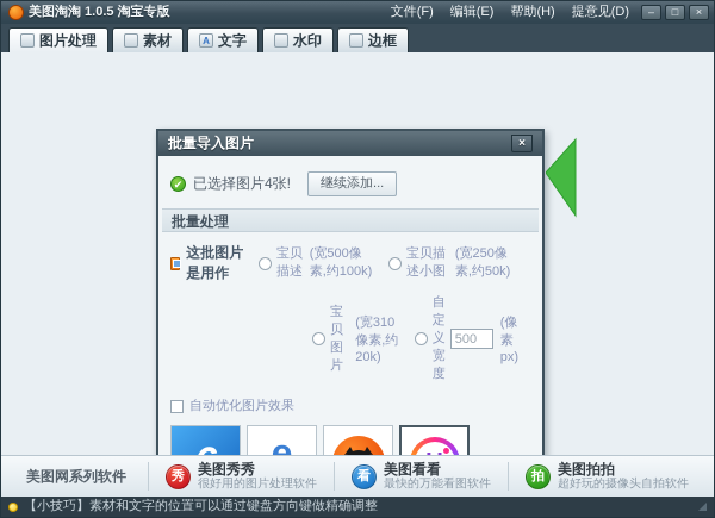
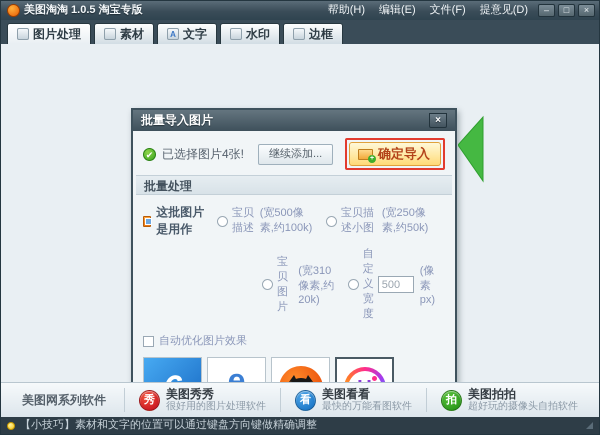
  美图淘淘 1.0.5 淘宝专版
- 文件(F)
+ 帮助(H)
  编辑(E)
- 帮助(H)
+ 文件(F)
  提意见(D)
  –
  □
  ×
  图片处理
  素材
  A
  文字
  水印
  边框
  批量导入图片
  ×
  ✔
  已选择图片4张!
  继续添加...
+ 确定导入
  批量处理
  这批图片是用作
  宝贝描述
  (宽500像素,约100k)
  宝贝描述小图
  (宽250像素,约50k)
  宝贝图片
  (宽310像素,约20k)
  自定义宽度
  500
  (像素px)
  自动优化图片效果
  e
  美图网系列软件
  秀
  美图秀秀
  很好用的图片处理软件
  看
  美图看看
  最快的万能看图软件
  拍
  美图拍拍
  超好玩的摄像头自拍软件
  【小技巧】素材和文字的位置可以通过键盘方向键做精确调整
